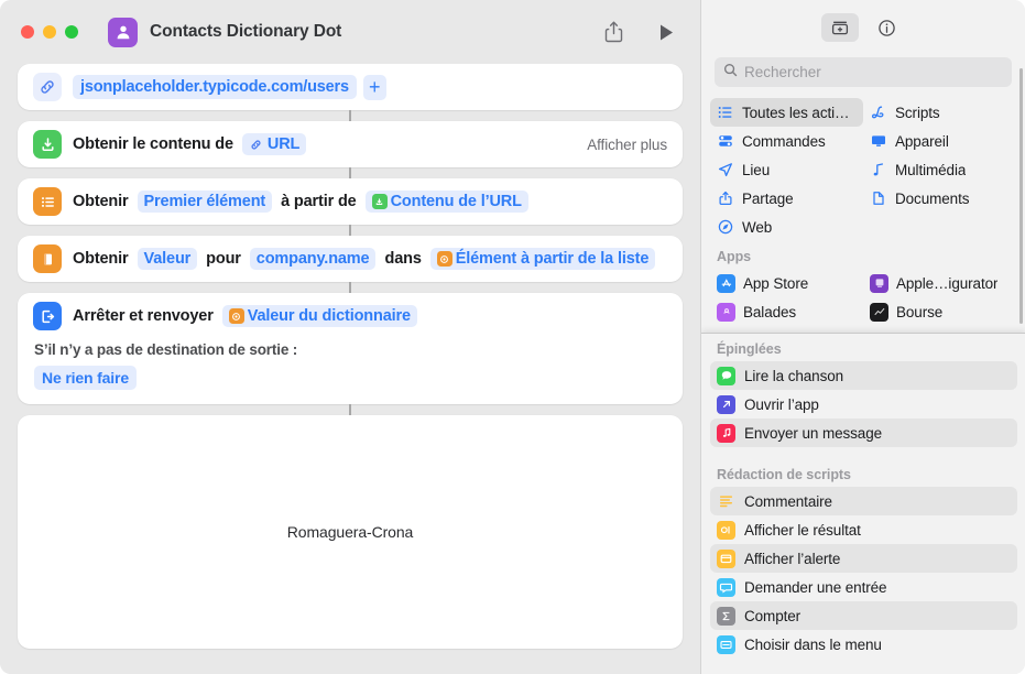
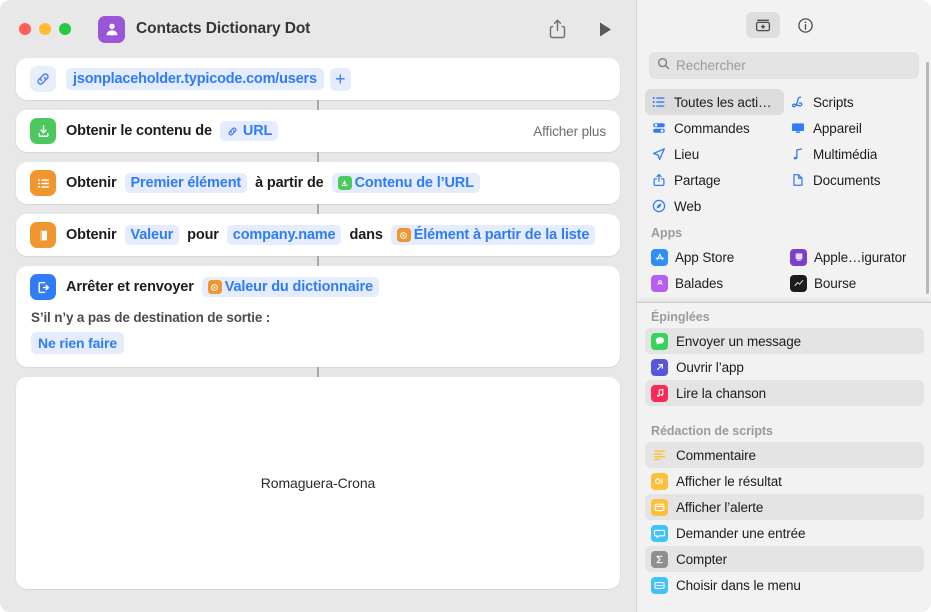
  Contacts Dictionary Dot
  jsonplaceholder.typicode.com/users
  +
  Obtenir le contenu de
  URL
  Afficher plus
  Obtenir
  Premier élément
  à partir de
  Contenu de l’URL
  Obtenir
  Valeur
  pour
  company.name
  dans
  Élément à partir de la liste
  Arrêter et renvoyer
  Valeur du dictionnaire
  S’il n’y a pas de destination de sortie :
  Ne rien faire
  Romaguera-Crona
  Rechercher
  Toutes les acti…
  Scripts
  Commandes
  Appareil
  Lieu
  Multimédia
  Partage
  Documents
  Web
  Apps
  App Store
  Apple…igurator
  Balades
  Bourse
  Épinglées
- Lire la chanson
+ Envoyer un message
  Ouvrir l’app
- Envoyer un message
+ Lire la chanson
  Rédaction de scripts
  Commentaire
  Afficher le résultat
  Afficher l’alerte
  Demander une entrée
  Compter
  Choisir dans le menu
